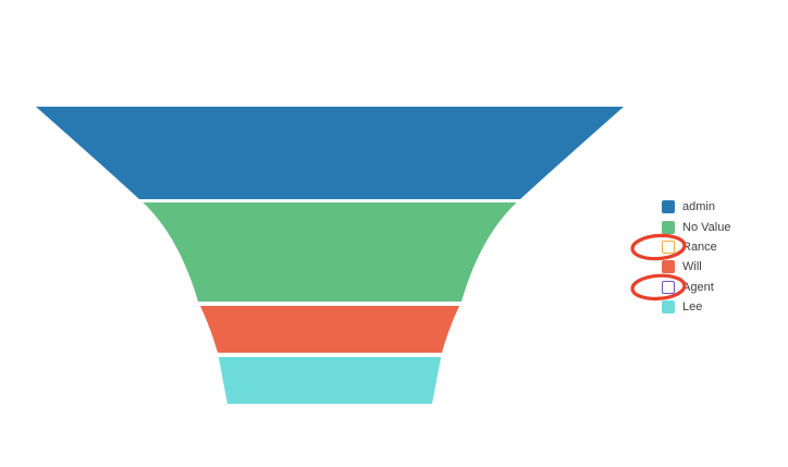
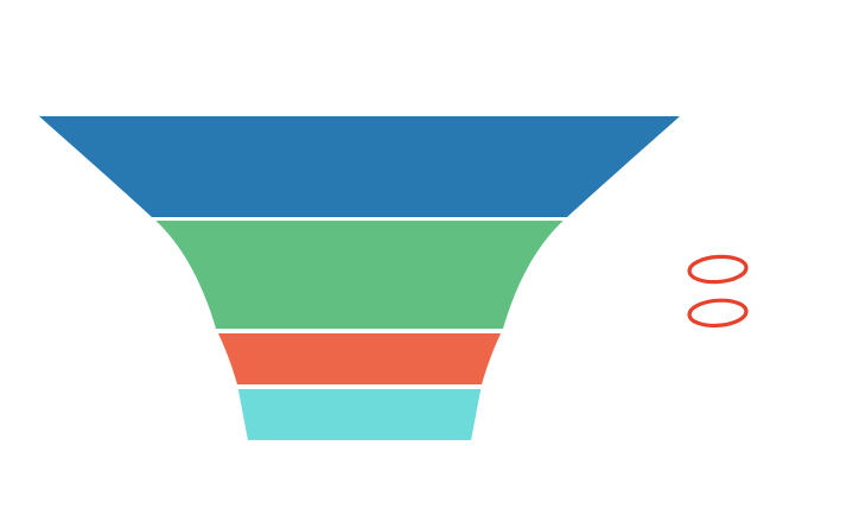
- admin
- No Value
- Rance
- Will
- Agent
- Lee
